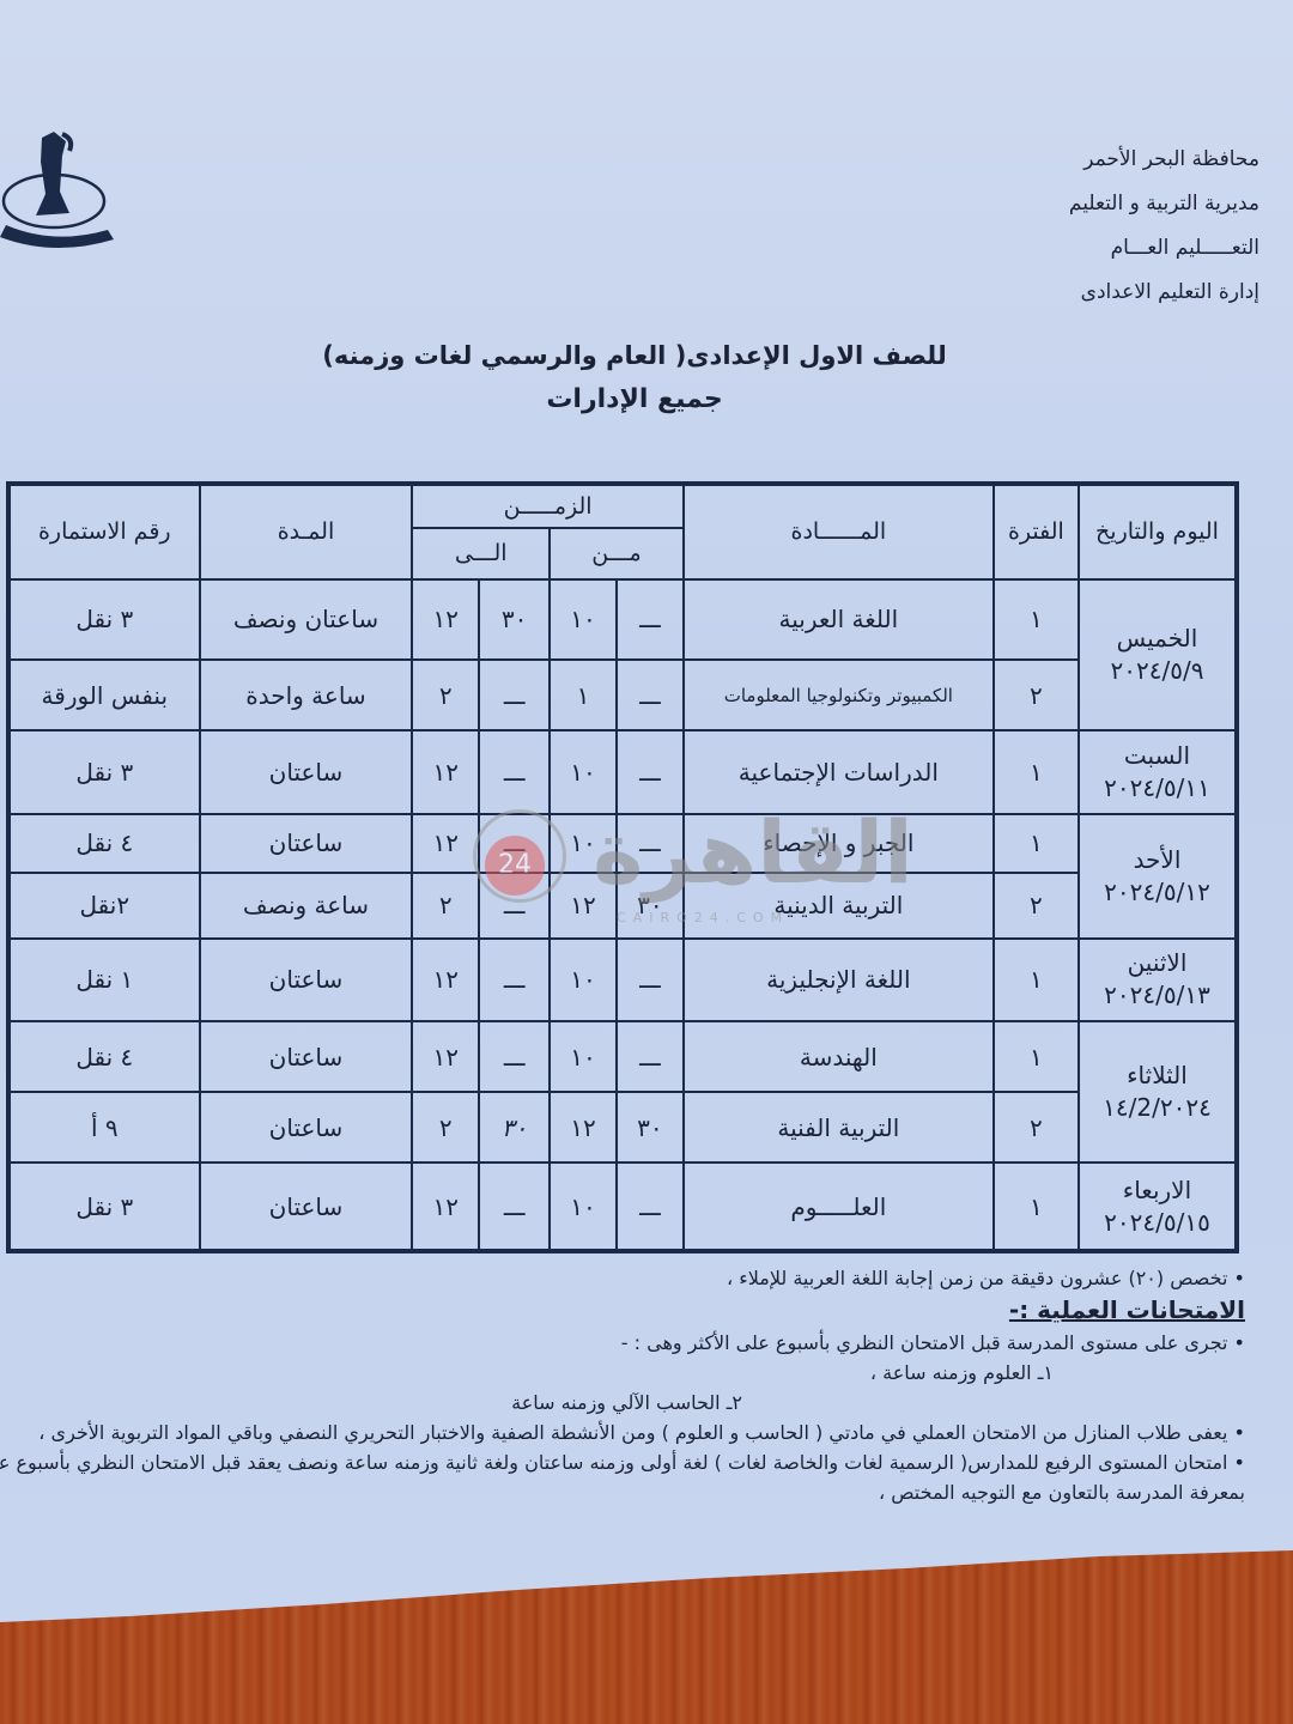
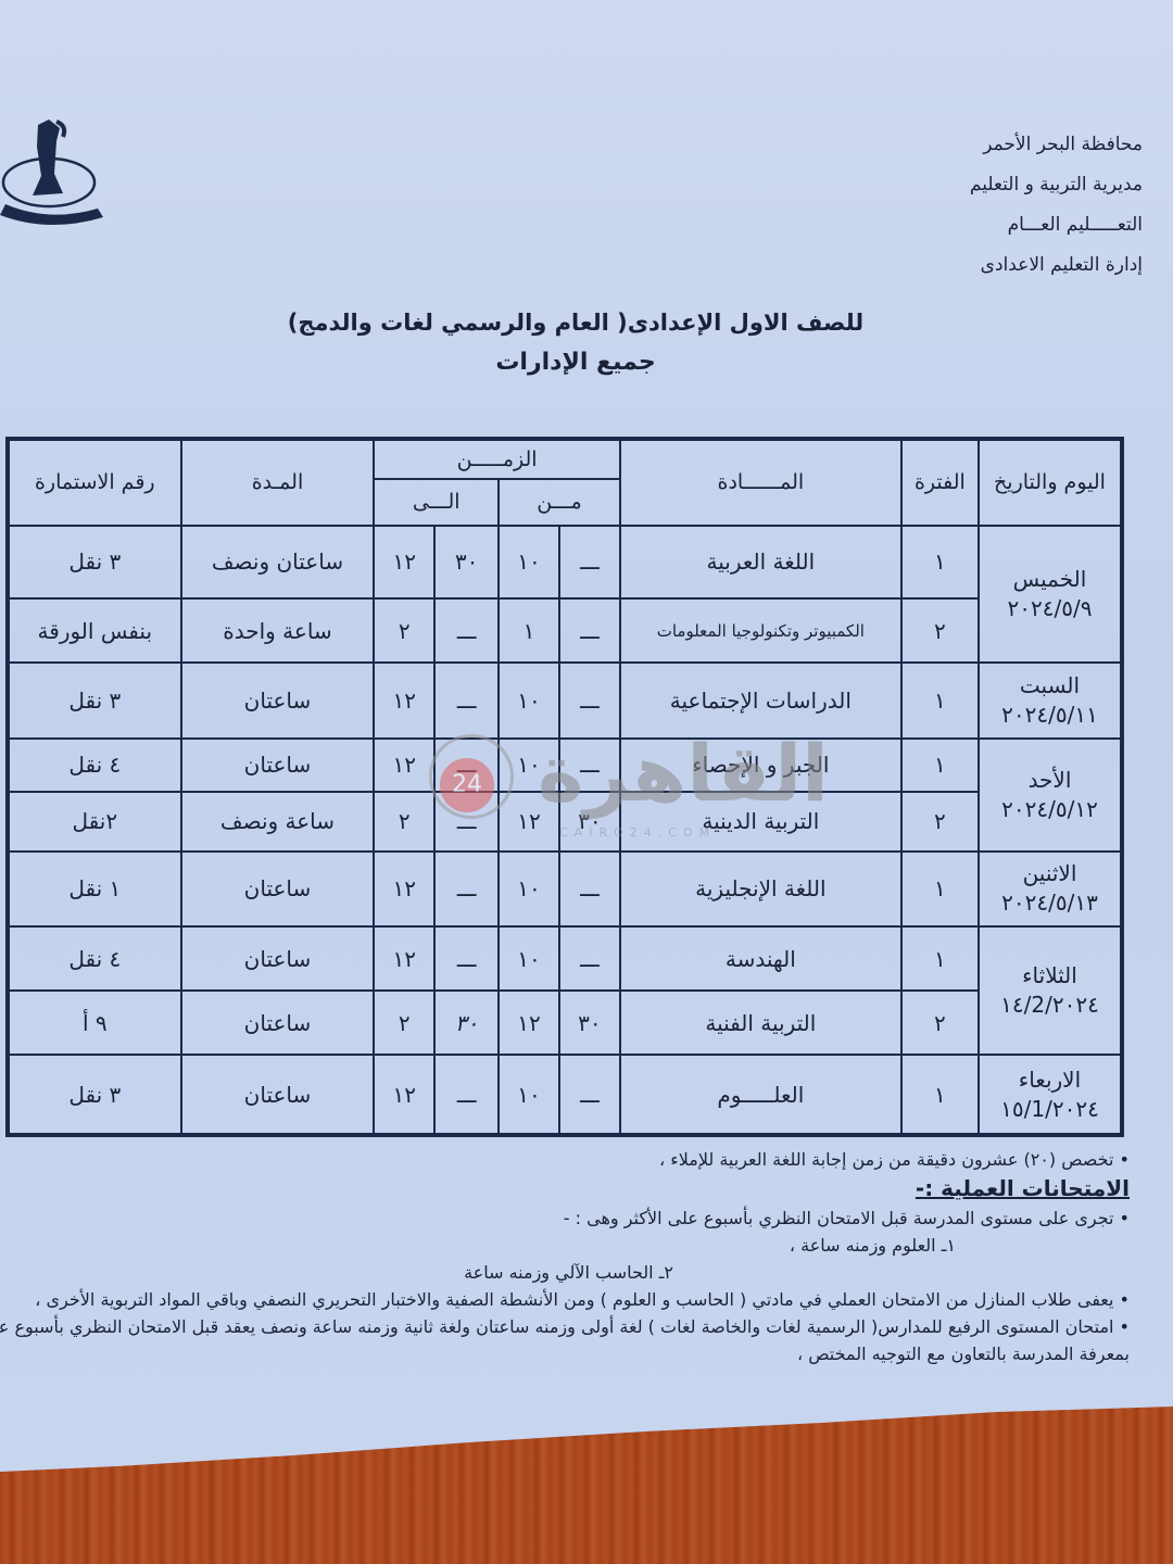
  محافظة البحر الأحمر
  مديرية التربية و التعليم
  التعـــــليم العـــام
  إدارة التعليم الاعدادى
- للصف الاول الإعدادى( العام والرسمي لغات وزمنه)
+ للصف الاول الإعدادى( العام والرسمي لغات والدمج)
  جميع الإدارات
  اليوم والتاريخ	الفترة	المــــــادة	الزمـــــن	المـدة	رقم الاستمارة
  مـــن	الـــى
  الخميس ٢٠٢٤/٥/٩	١	اللغة العربية	ـــ	١٠	٣٠	١٢	ساعتان ونصف	٣ نقل
  ٢	الكمبيوتر وتكنولوجيا المعلومات	ـــ	١	ـــ	٢	ساعة واحدة	بنفس الورقة
  السبت ٢٠٢٤/٥/١١	١	الدراسات الإجتماعية	ـــ	١٠	ـــ	١٢	ساعتان	٣ نقل
  الأحد ٢٠٢٤/٥/١٢	١	الجبر و الإحصاء	ـــ	١٠	ـــ	١٢	ساعتان	٤ نقل
  ٢	التربية الدينية	٣٠	١٢	ـــ	٢	ساعة ونصف	٢نقل
  الاثنين ٢٠٢٤/٥/١٣	١	اللغة الإنجليزية	ـــ	١٠	ـــ	١٢	ساعتان	١ نقل
  الثلاثاء ٢٠٢٤/2/١٤	١	الهندسة	ـــ	١٠	ـــ	١٢	ساعتان	٤ نقل
  ٢	التربية الفنية	٣٠	١٢	٣٠	٢	ساعتان	٩ أ
- الاربعاء ٢٠٢٤/٥/١٥	١	العلـــــوم	ـــ	١٠	ـــ	١٢	ساعتان	٣ نقل
+ الاربعاء ٢٠٢٤/1/١٥	١	العلـــــوم	ـــ	١٠	ـــ	١٢	ساعتان	٣ نقل
  تخصص (٢٠) عشرون دقيقة من زمن إجابة اللغة العربية للإملاء ،
  الامتحانات العملية :-
  تجرى على مستوى المدرسة قبل الامتحان النظري بأسبوع على الأكثر وهى : -
  ١ـ العلوم وزمنه ساعة ،
  ٢ـ الحاسب الآلي وزمنه ساعة
  يعفى طلاب المنازل من الامتحان العملي في مادتي ( الحاسب و العلوم ) ومن الأنشطة الصفية والاختبار التحريري النصفي وباقي المواد التربوية الأخرى ،
  امتحان المستوى الرفيع للمدارس( الرسمية لغات والخاصة لغات ) لغة أولى وزمنه ساعتان ولغة ثانية وزمنه ساعة ونصف يعقد قبل الامتحان النظري بأسبوع ع بمعرفة المدرسة بالتعاون مع التوجيه المختص ،
  24
  القاهرة
  CAIRO24.COM
